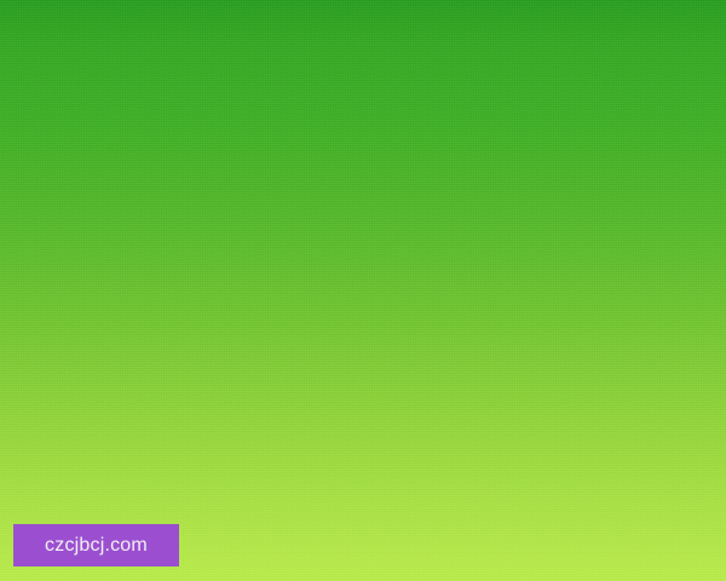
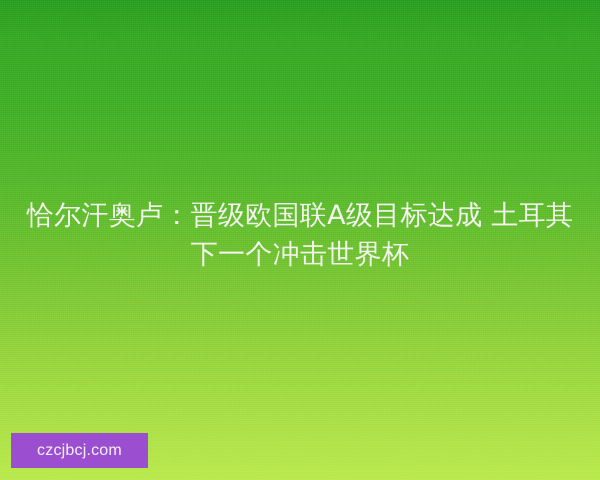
+ 恰尔汗奥卢：晋级欧国联A级目标达成 土耳其下一个冲击世界杯
  czcjbcj.com
